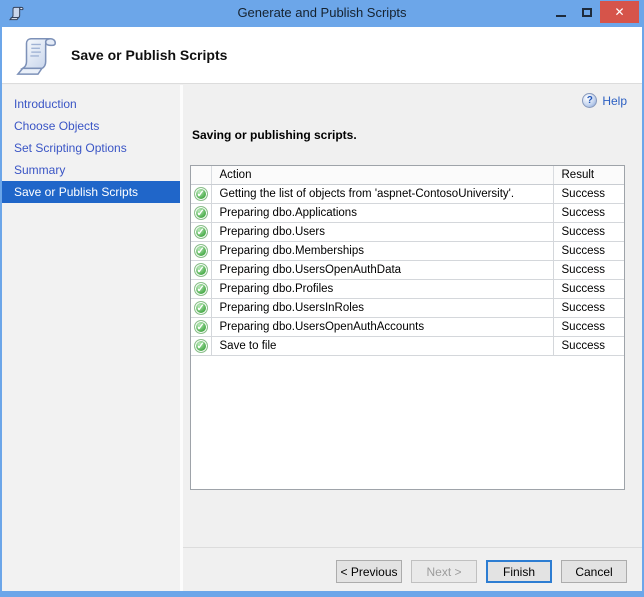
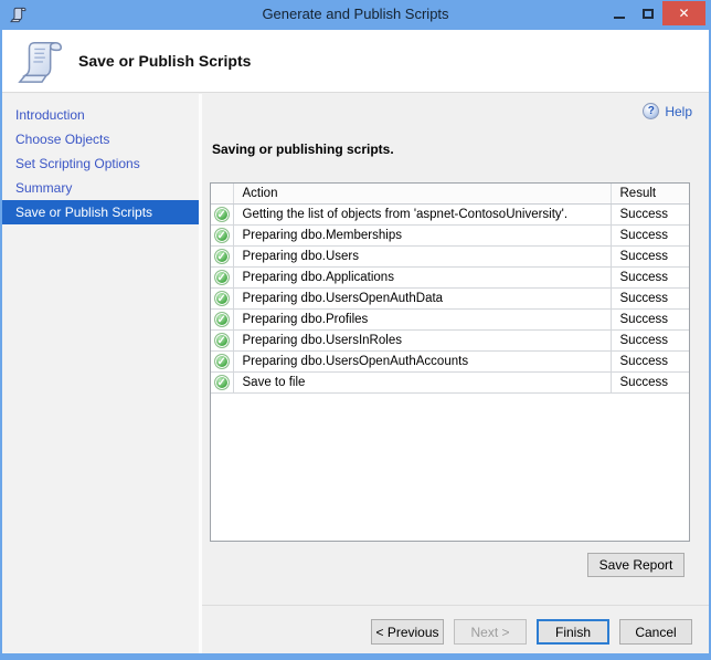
  Generate and Publish Scripts
  ✕
  Save or Publish Scripts
  Introduction
  Choose Objects
  Set Scripting Options
  Summary
  Save or Publish Scripts
  ?
  Help
  Saving or publishing scripts.
  	Action	Result
  ✓	Getting the list of objects from 'aspnet-ContosoUniversity'.	Success
- ✓	Preparing dbo.Applications	Success
+ ✓	Preparing dbo.Memberships	Success
  ✓	Preparing dbo.Users	Success
- ✓	Preparing dbo.Memberships	Success
+ ✓	Preparing dbo.Applications	Success
  ✓	Preparing dbo.UsersOpenAuthData	Success
  ✓	Preparing dbo.Profiles	Success
  ✓	Preparing dbo.UsersInRoles	Success
  ✓	Preparing dbo.UsersOpenAuthAccounts	Success
  ✓	Save to file	Success
+ Save Report
  < Previous
  Next >
  Finish
  Cancel
